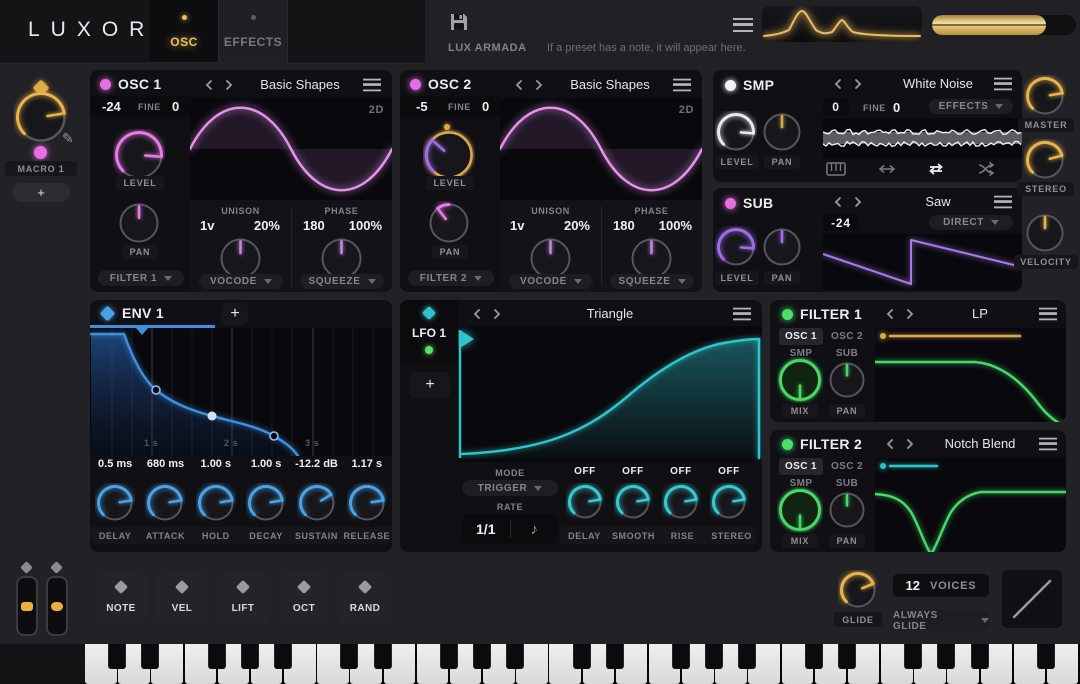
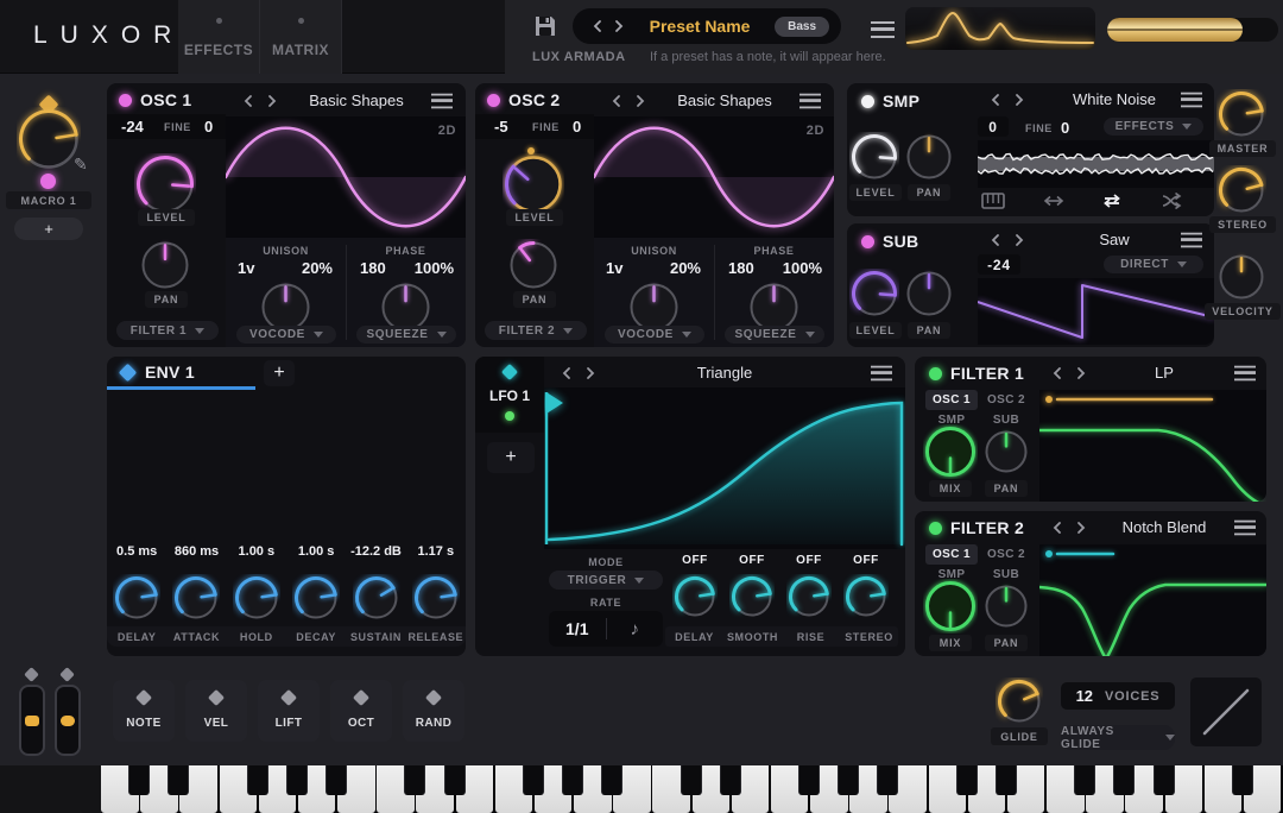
  LUXOR
- OSC
  EFFECTS
+ MATRIX
+ Preset Name
+ Bass
  LUX ARMADA
  If a preset has a note, it will appear here.
  ✎
  MACRO 1
  +
  OSC 1
  -24
  FINE
  0
  LEVEL
  PAN
  FILTER 1
  Basic Shapes
  2D
  UNISON
  1v
  20%
  VOCODE
  PHASE
  180
  100%
  SQUEEZE
  OSC 2
  -5
  FINE
  0
  LEVEL
  PAN
  FILTER 2
  Basic Shapes
  2D
  UNISON
  1v
  20%
  VOCODE
  PHASE
  180
  100%
  SQUEEZE
  SMP
  LEVEL
  PAN
  White Noise
  0
  FINE
  0
  EFFECTS
  SUB
  LEVEL
  PAN
  Saw
  -24
  DIRECT
  MASTER
  STEREO
  VELOCITY
  ENV 1
  +
- 1 s
- 2 s
- 3 s
  0.5 ms
- 680 ms
+ 860 ms
  1.00 s
  1.00 s
  -12.2 dB
  1.17 s
  DELAY
  ATTACK
  HOLD
  DECAY
  SUSTAIN
  RELEASE
  LFO 1
  +
  Triangle
  MODE
  TRIGGER
  RATE
  1/1
  ♪
  OFF
  OFF
  OFF
  OFF
  DELAY
  SMOOTH
  RISE
  STEREO
  FILTER 1
  LP
  OSC 1
  OSC 2
  SMP
  SUB
  MIX
  PAN
  FILTER 2
  Notch Blend
  OSC 1
  OSC 2
  SMP
  SUB
  MIX
  PAN
  NOTE
  VEL
  LIFT
  OCT
  RAND
  GLIDE
  12
  VOICES
  ALWAYS GLIDE
